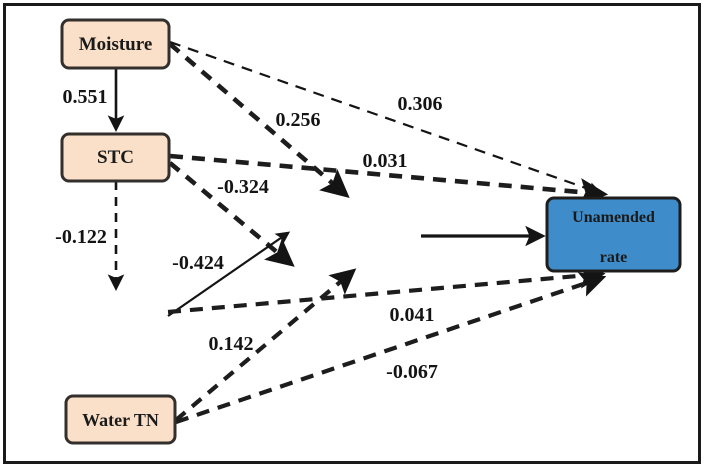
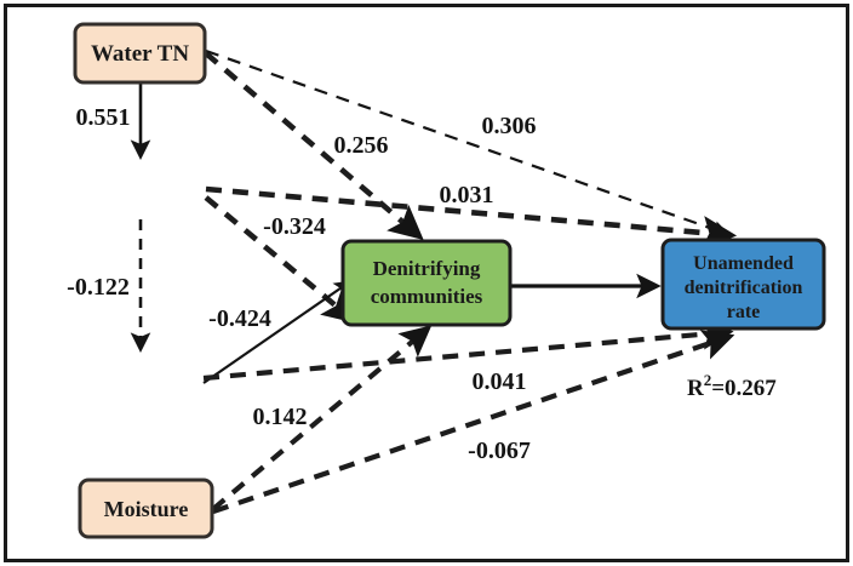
- Moisture
+ Water TN
- STC
- Water TN
+ Moisture
+ Denitrifying
+ communities
  Unamended
+ denitrification
  rate
  0.551
  -0.122
  0.256
  0.306
  0.031
  -0.324
  -0.424
  0.041
  0.142
  -0.067
+ R2=0.267
